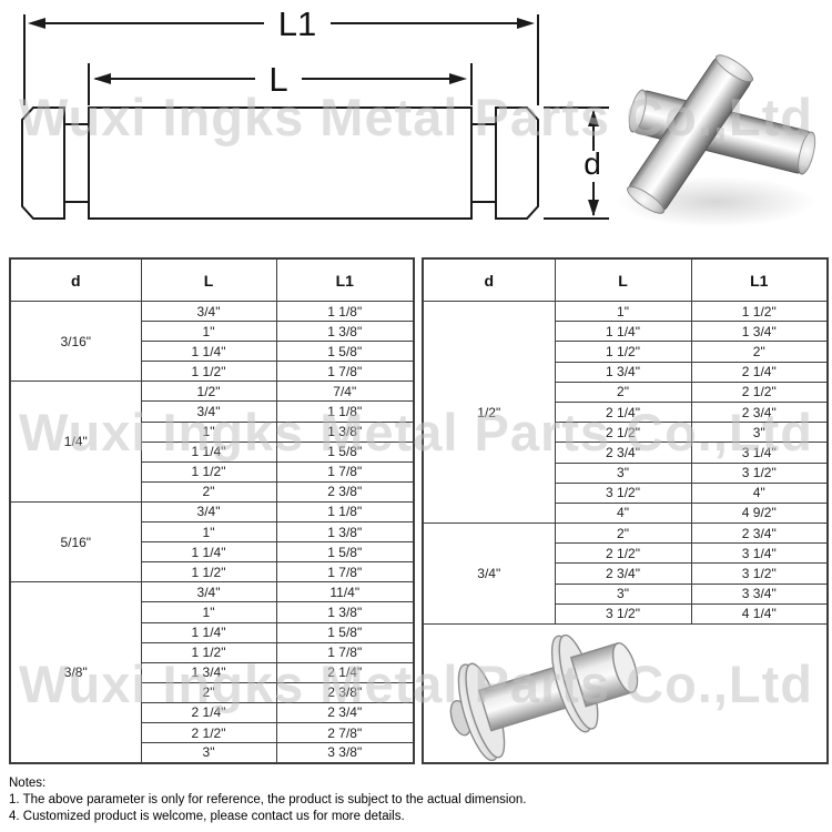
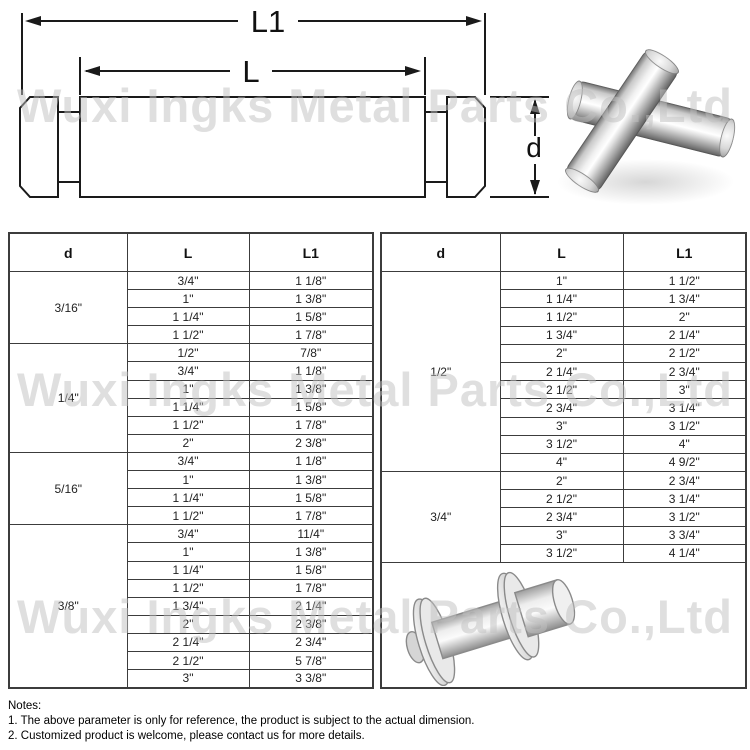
  L1
  L
  d
  d	L	L1
  3/16"	3/4"	1 1/8"
  1"	1 3/8"
  1 1/4"	1 5/8"
  1 1/2"	1 7/8"
- 1/4"	1/2"	7/4"
+ 1/4"	1/2"	7/8"
  3/4"	1 1/8"
  1"	1 3/8"
  1 1/4"	1 5/8"
  1 1/2"	1 7/8"
  2"	2 3/8"
  5/16"	3/4"	1 1/8"
  1"	1 3/8"
  1 1/4"	1 5/8"
  1 1/2"	1 7/8"
  3/8"	3/4"	11/4"
  1"	1 3/8"
  1 1/4"	1 5/8"
  1 1/2"	1 7/8"
  1 3/4"	2 1/4"
  2"	2 3/8"
  2 1/4"	2 3/4"
- 2 1/2"	2 7/8"
+ 2 1/2"	5 7/8"
  3"	3 3/8"
  d	L	L1
  1/2"	1"	1 1/2"
  1 1/4"	1 3/4"
  1 1/2"	2"
  1 3/4"	2 1/4"
  2"	2 1/2"
  2 1/4"	2 3/4"
  2 1/2"	3"
  2 3/4"	3 1/4"
  3"	3 1/2"
  3 1/2"	4"
  4"	4 9/2"
  3/4"	2"	2 3/4"
  2 1/2"	3 1/4"
  2 3/4"	3 1/2"
  3"	3 3/4"
  3 1/2"	4 1/4"
  Notes:
  1. The above parameter is only for reference, the product is subject to the actual dimension.
- 4. Customized product is welcome, please contact us for more details.
+ 2. Customized product is welcome, please contact us for more details.
  Wuxi Ingks Metal Parts Co.,Ltd
  Wuxi Ingks Metal Parts Co.,Ltd
  Wuxi Ingks Metal Parts Co.,Ltd
